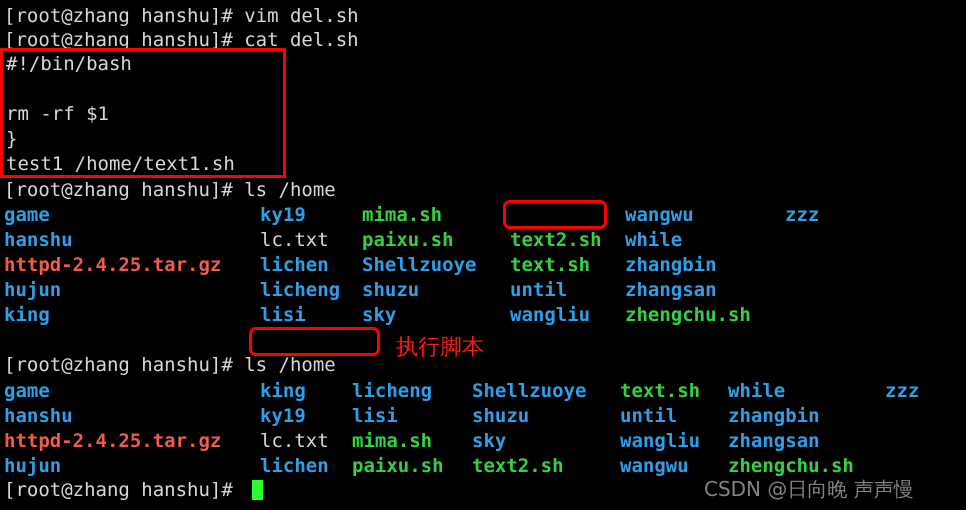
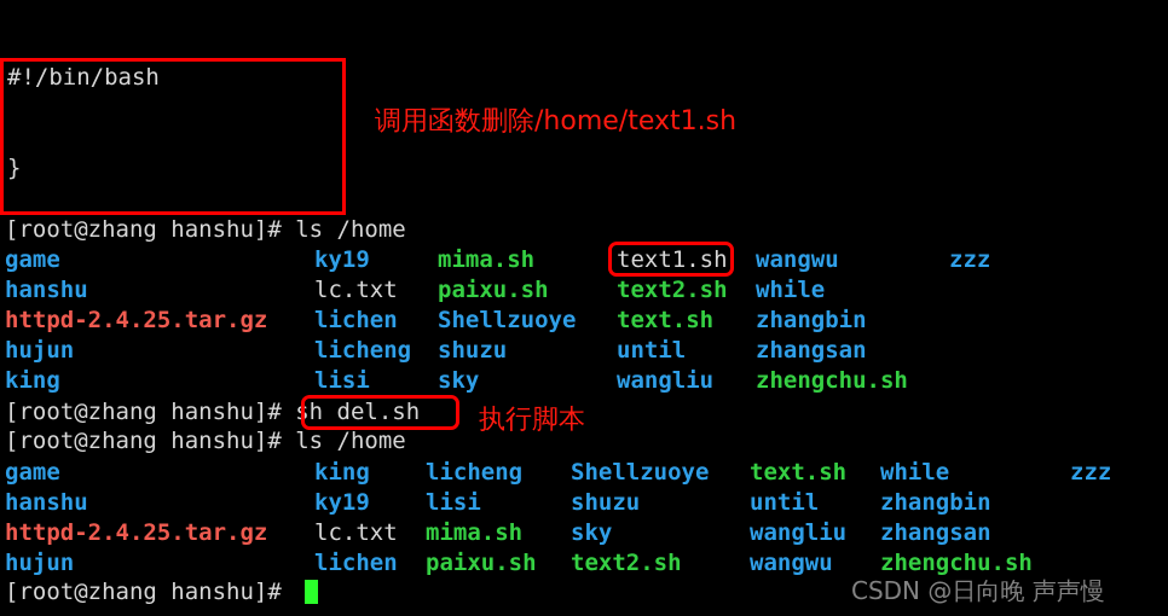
- [root@zhang hanshu]# vim del.sh
- [root@zhang hanshu]# cat del.sh
  [root@zhang hanshu]# ls /home
+ [root@zhang hanshu]# sh del.sh
  [root@zhang hanshu]# ls /home
  [root@zhang hanshu]#
  #!/bin/bash
- rm -rf $1
  }
- test1 /home/text1.sh
  game
  hanshu
  httpd-2.4.25.tar.gz
  hujun
  king
  ky19
  lc.txt
  lichen
  licheng
  lisi
  mima.sh
  paixu.sh
  Shellzuoye
  shuzu
  sky
+ text1.sh
  text2.sh
  text.sh
  until
  wangliu
  wangwu
  while
  zhangbin
  zhangsan
  zhengchu.sh
  zzz
  game
  hanshu
  httpd-2.4.25.tar.gz
  hujun
  king
  ky19
  lc.txt
  lichen
  licheng
  lisi
  mima.sh
  paixu.sh
  Shellzuoye
  shuzu
  sky
  text2.sh
  text.sh
  until
  wangliu
  wangwu
  while
  zhangbin
  zhangsan
  zhengchu.sh
  zzz
+ 调用函数删除/home/text1.sh
  执行脚本
  CSDN @日向晚 声声慢
